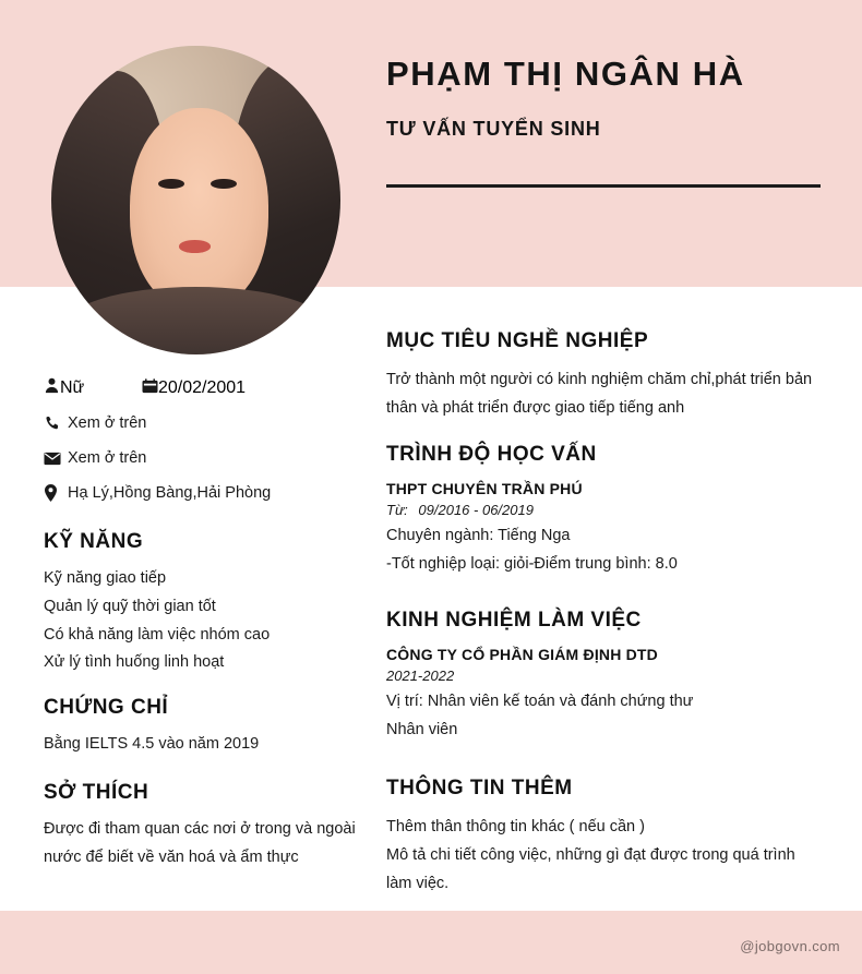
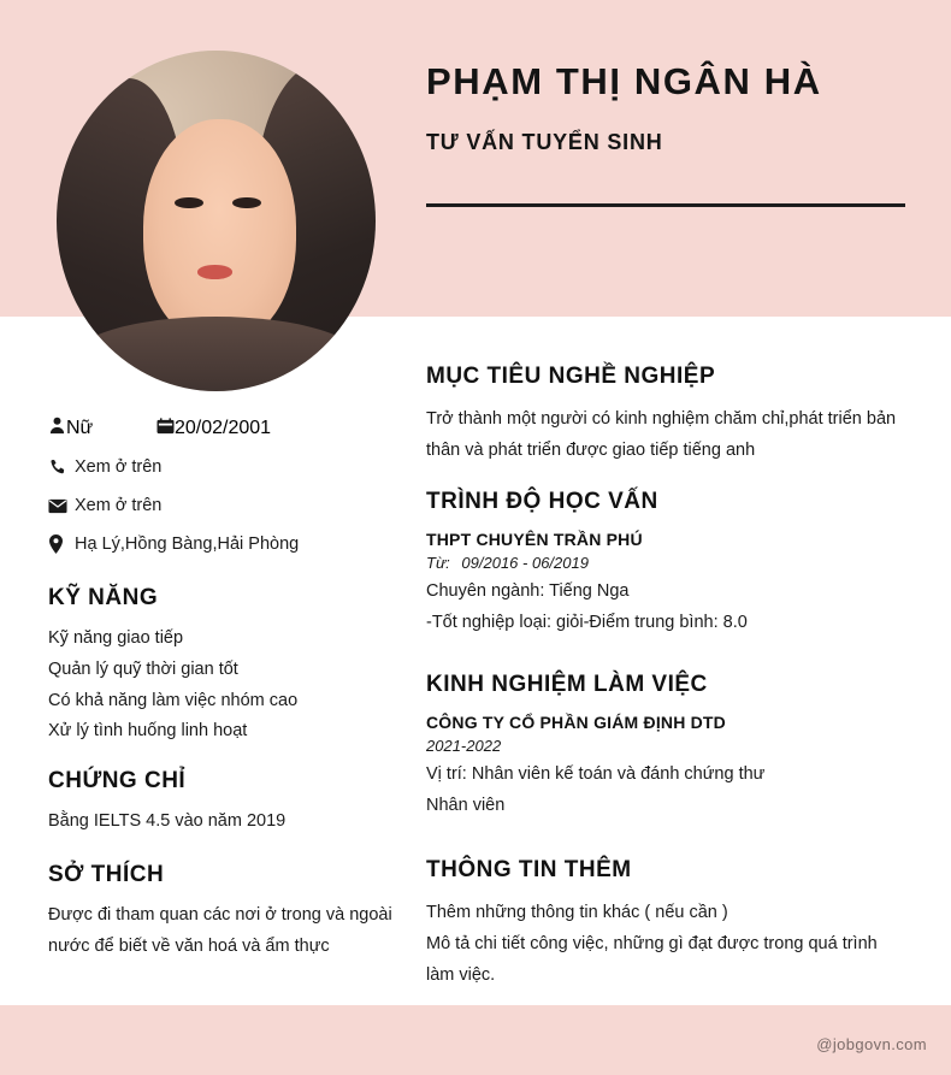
  PHẠM THỊ NGÂN HÀ
  TƯ VẤN TUYỂN SINH
  Nữ
  20/02/2001
  Xem ở trên
  Xem ở trên
  Hạ Lý,Hồng Bàng,Hải Phòng
  KỸ NĂNG
  Kỹ năng giao tiếp
  Quản lý quỹ thời gian tốt
  Có khả năng làm việc nhóm cao
  Xử lý tình huống linh hoạt
  CHỨNG CHỈ
  Bằng IELTS 4.5 vào năm 2019
  SỞ THÍCH
  Được đi tham quan các nơi ở trong và ngoài nước để biết về văn hoá và ẩm thực
  MỤC TIÊU NGHỀ NGHIỆP
  Trở thành một người có kinh nghiệm chăm chỉ,phát triển bản thân và phát triển được giao tiếp tiếng anh
  TRÌNH ĐỘ HỌC VẤN
  THPT CHUYÊN TRẦN PHÚ
  Từ: 09/2016 - 06/2019
  Chuyên ngành: Tiếng Nga
  -Tốt nghiệp loại: giỏi-Điểm trung bình: 8.0
  KINH NGHIỆM LÀM VIỆC
  CÔNG TY CỔ PHẦN GIÁM ĐỊNH DTD
  2021-2022
  Vị trí: Nhân viên kế toán và đánh chứng thư
  Nhân viên
  THÔNG TIN THÊM
- Thêm thân thông tin khác ( nếu cần )
+ Thêm những thông tin khác ( nếu cần )
  Mô tả chi tiết công việc, những gì đạt được trong quá trình làm việc.
  @jobgovn.com
